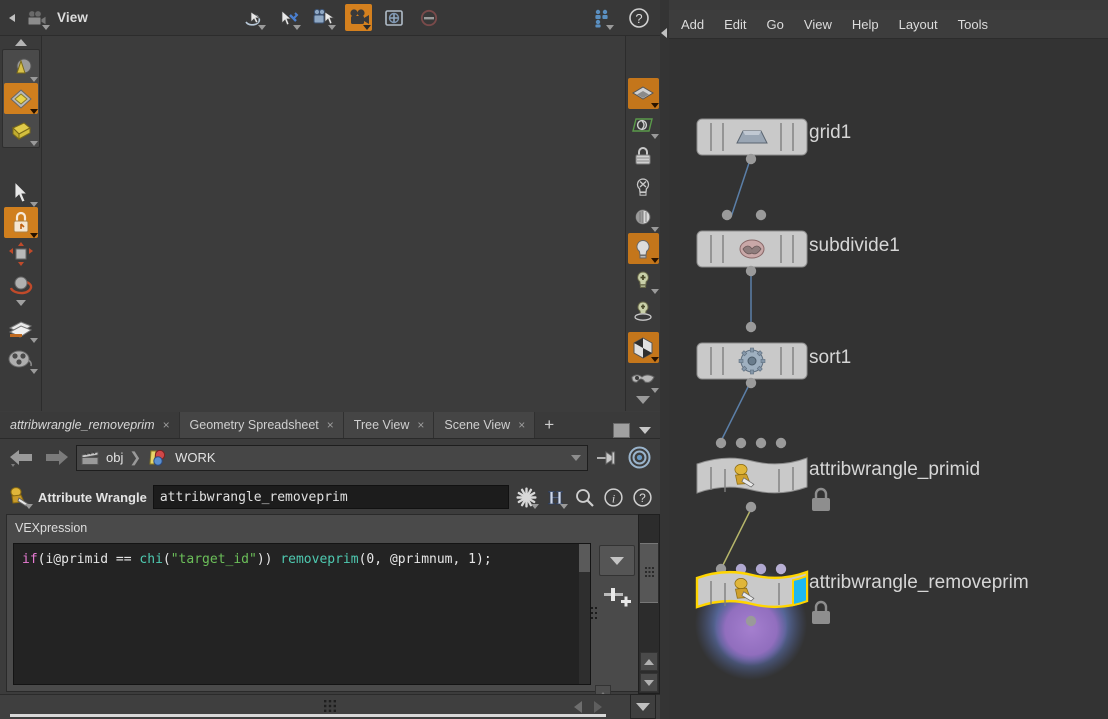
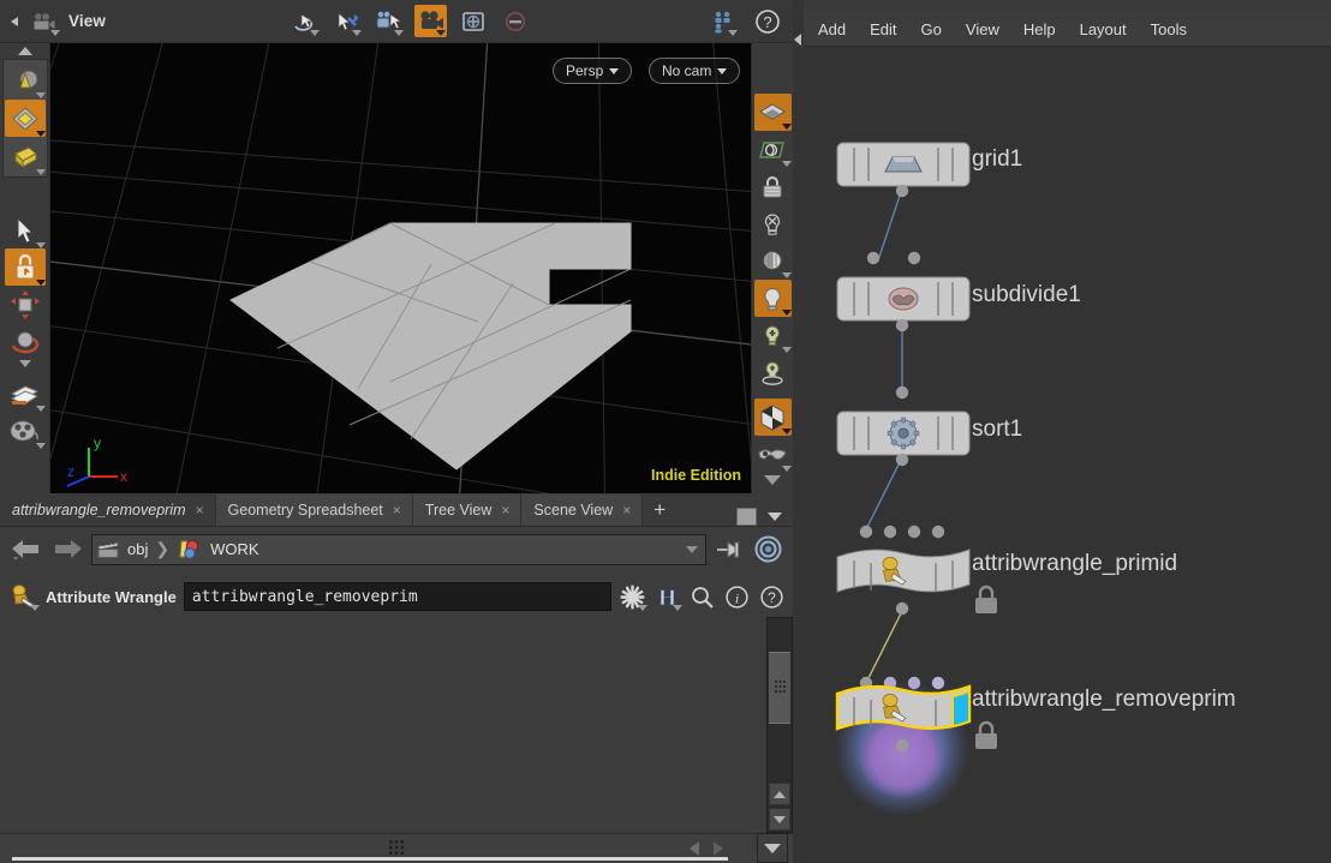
  View
  ?
+ Persp
+ No cam
+ x
+ y
+ z
+ Indie Edition
  attribwrangle_removeprim
  ×
  Geometry Spreadsheet
  ×
  Tree View
  ×
  Scene View
  ×
  +
  obj
  ❯
  WORK
  Attribute Wrangle
  attribwrangle_removeprim
  H
  i
  ?
- VEXpression
- if(i@primid == chi("target_id")) removeprim(0, @primnum, 1);
  Add
  Edit
  Go
  View
  Help
  Layout
  Tools
  grid1
  subdivide1
  sort1
  attribwrangle_primid
  attribwrangle_removeprim
